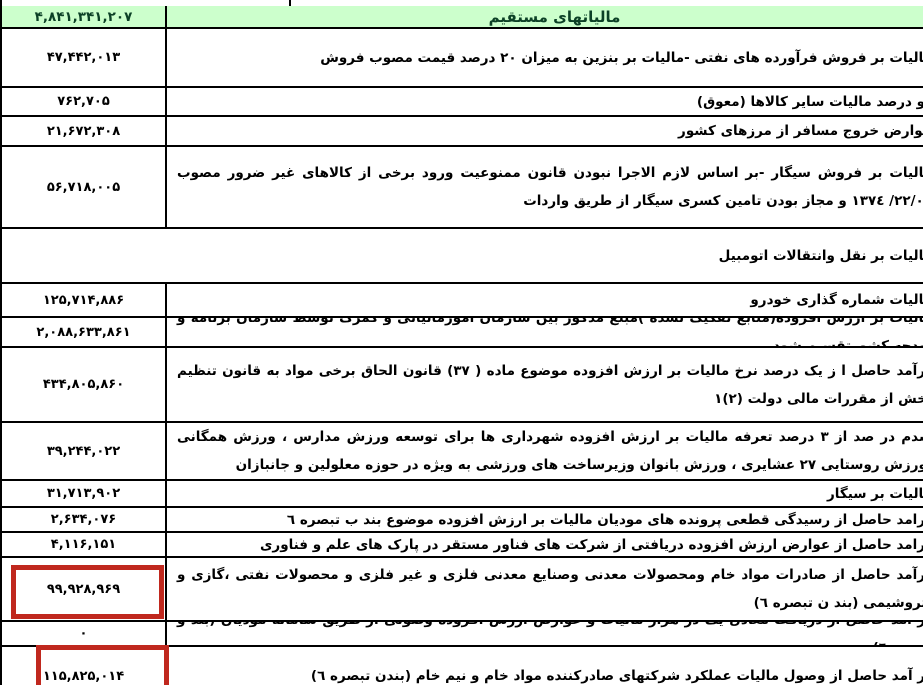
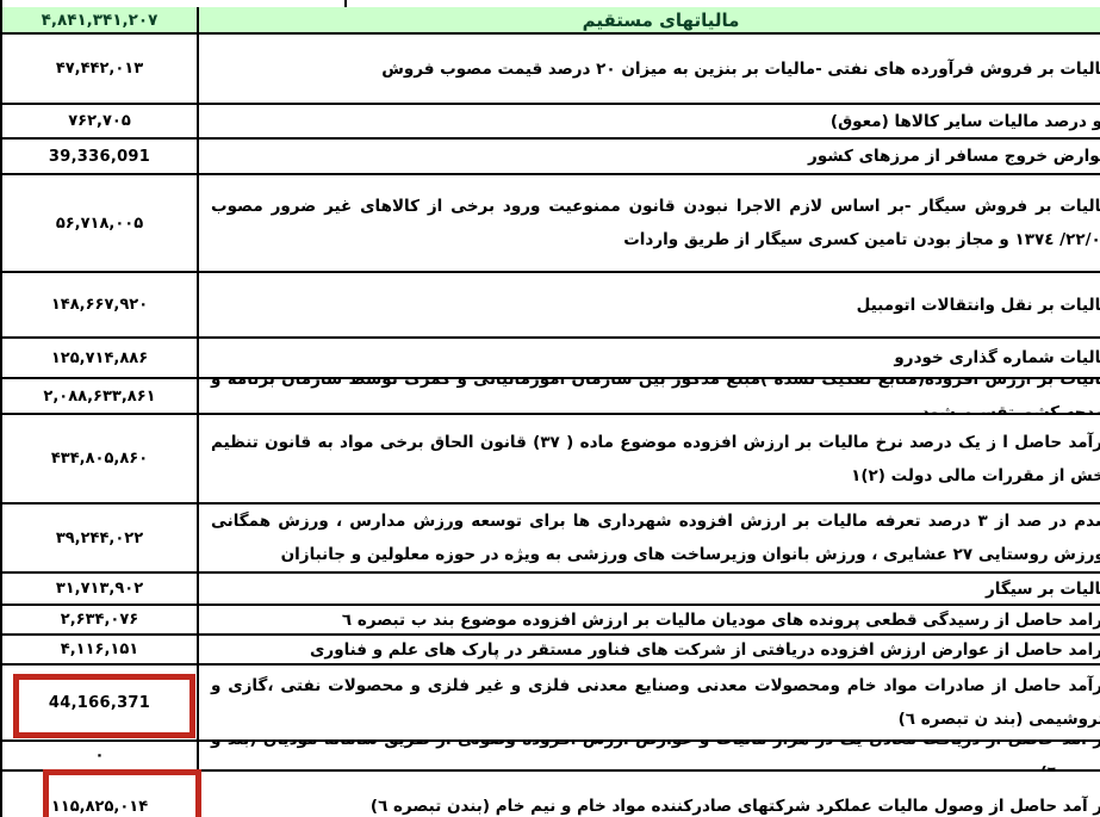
  ۴,۸۴۱,۳۴۱,۲۰۷
  مالیاتهای مستقیم
  ۴۷,۴۴۲,۰۱۳
  الیات بر فروش فرآورده های نفتی -مالیات بر بنزین به میزان ۲۰ درصد قیمت مصوب فروش
  ۷۶۲,۷۰۵
  و درصد مالیات سایر کالاها (معوق)
- ۲۱,۶۷۲,۳۰۸
+ 39,336,091
  وارض خروج مسافر از مرزهای کشور
  ۵۶,۷۱۸,۰۰۵
  الیات بر فروش سیگار -بر اساس لازم الاجرا نبودن قانون ممنوعیت ورود برخی از کالاهای غیر ضرور مصوب ۲۲/۰/ ۱۳۷٤ و مجاز بودن تامین کسری سیگار از طریق واردات
+ ۱۴۸,۶۶۷,۹۲۰
  الیات بر نقل وانتقالات اتومبیل
  ۱۲۵,۷۱۴,۸۸۶
  الیات شماره گذاری خودرو
  ۲,۰۸۸,۶۳۳,۸۶۱
  الیات بر ارزش افزوده(منابع تفکیک نشده )مبلغ مذکور بین سازمان امورمالیاتی و گمرک توسط سازمان برنامه و
  ۴۳۴,۸۰۵,۸۶۰
  رآمد حاصل ا ز یک درصد نرخ مالیات بر ارزش افزوده موضوع ماده ( ۳۷) قانون الحاق برخی مواد به قانون تنظیمخش از مقررات مالی دولت (۲)۱
  ۳۹,۲۴۴,۰۲۲
  دم در صد از ۳ درصد تعرفه مالیات بر ارزش افزوده شهرداری ها برای توسعه ورزش مدارس ، ورزش همگانیرزش روستایی ۲۷ عشایری ، ورزش بانوان وزیرساخت های ورزشی به ویژه در حوزه معلولین و جانبازان
  ۳۱,۷۱۳,۹۰۲
  الیات بر سیگار
  ۲,۶۳۴,۰۷۶
  رامد حاصل از رسیدگی قطعی پرونده های مودیان مالیات بر ارزش افزوده موضوع بند ب تبصره ٦
  ۴,۱۱۶,۱۵۱
  رامد حاصل از عوارض ارزش افزوده دریافتی از شرکت های فناور مستقر در پارک های علم و فناوری
- ۹۹,۹۲۸,۹۶۹
+ 44,166,371
  رآمد حاصل از صادرات مواد خام ومحصولات معدنی وصنایع معدنی فلزی و غیر فلزی و محصولات نفتی ،گازی وروشیمی (بند ن تبصره ٦)
  ۰
  ۱۱۵,۸۲۵,۰۱۴
  ر آمد حاصل از وصول مالیات عملکرد شرکتهای صادرکننده مواد خام و نیم خام (بندن تبصره ٦)
